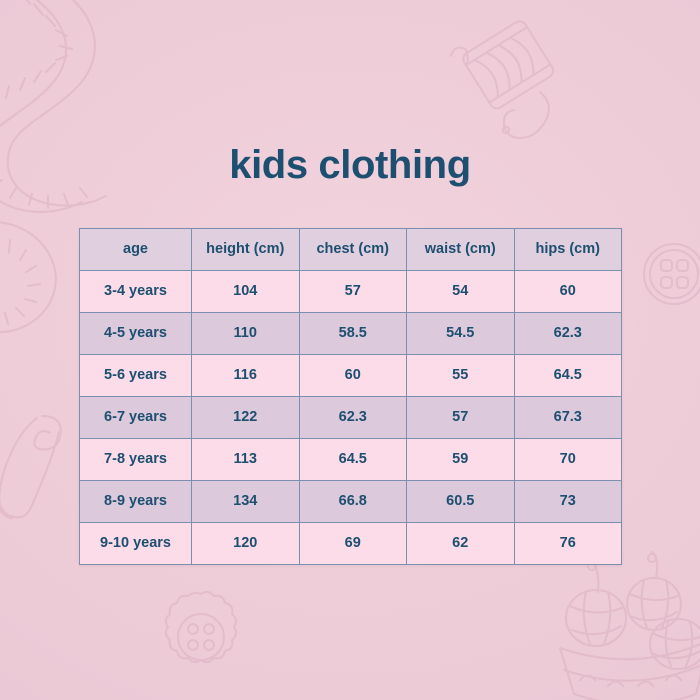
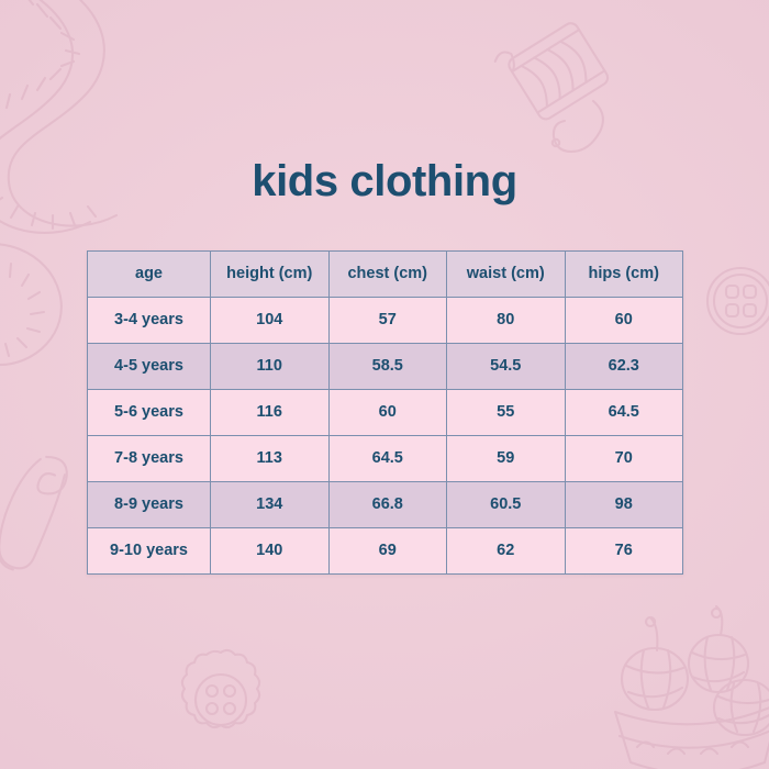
  kids clothing
  age	height (cm)	chest (cm)	waist (cm)	hips (cm)
- 3-4 years	104	57	54	60
+ 3-4 years	104	57	80	60
  4-5 years	110	58.5	54.5	62.3
  5-6 years	116	60	55	64.5
- 6-7 years	122	62.3	57	67.3
  7-8 years	113	64.5	59	70
- 8-9 years	134	66.8	60.5	73
+ 8-9 years	134	66.8	60.5	98
- 9-10 years	120	69	62	76
+ 9-10 years	140	69	62	76
